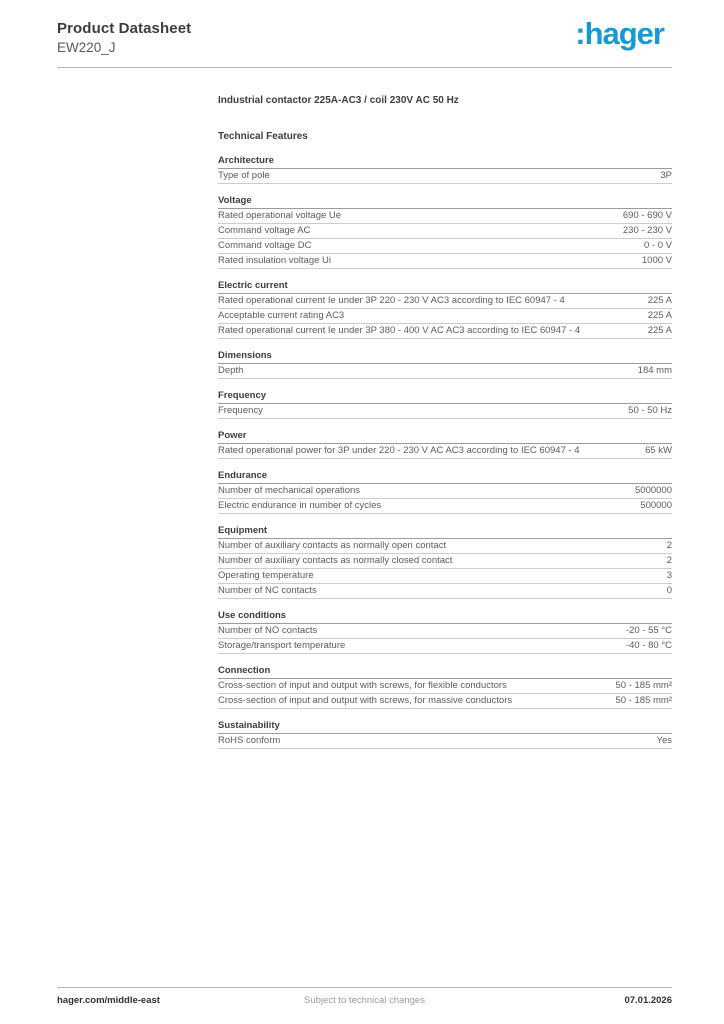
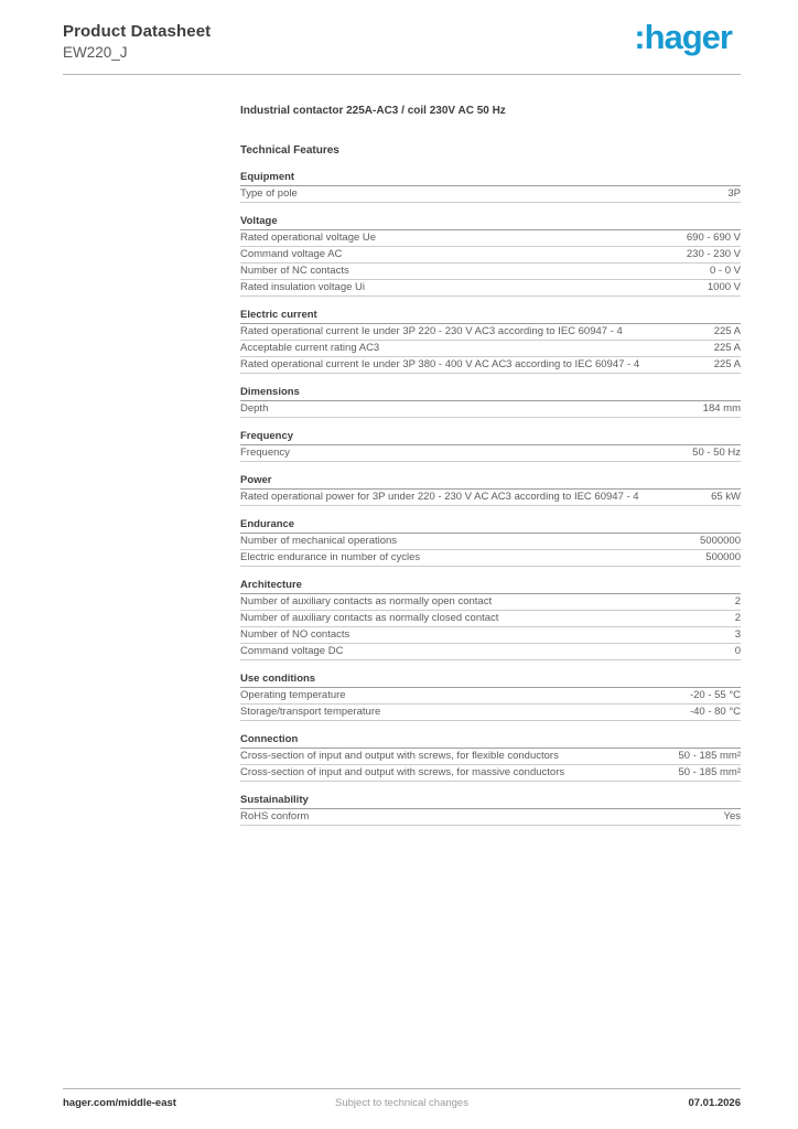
  Product Datasheet
  EW220_J
  :hager
  Industrial contactor 225A-AC3 / coil 230V AC 50 Hz
  Technical Features
- Architecture
+ Equipment
  Type of pole
  3P
  Voltage
  Rated operational voltage Ue
  690 - 690 V
  Command voltage AC
  230 - 230 V
- Command voltage DC
+ Number of NC contacts
  0 - 0 V
  Rated insulation voltage Ui
  1000 V
  Electric current
  Rated operational current Ie under 3P 220 - 230 V AC3 according to IEC 60947 - 4
  225 A
  Acceptable current rating AC3
  225 A
  Rated operational current Ie under 3P 380 - 400 V AC AC3 according to IEC 60947 - 4
  225 A
  Dimensions
  Depth
  184 mm
  Frequency
  Frequency
  50 - 50 Hz
  Power
  Rated operational power for 3P under 220 - 230 V AC AC3 according to IEC 60947 - 4
  65 kW
  Endurance
  Number of mechanical operations
  5000000
  Electric endurance in number of cycles
  500000
- Equipment
+ Architecture
  Number of auxiliary contacts as normally open contact
  2
  Number of auxiliary contacts as normally closed contact
  2
- Operating temperature
+ Number of NO contacts
  3
- Number of NC contacts
+ Command voltage DC
  0
  Use conditions
- Number of NO contacts
+ Operating temperature
  -20 - 55 °C
  Storage/transport temperature
  -40 - 80 °C
  Connection
  Cross-section of input and output with screws, for flexible conductors
  50 - 185 mm²
  Cross-section of input and output with screws, for massive conductors
  50 - 185 mm²
  Sustainability
  RoHS conform
  Yes
  hager.com/middle-east
  Subject to technical changes
  07.01.2026
